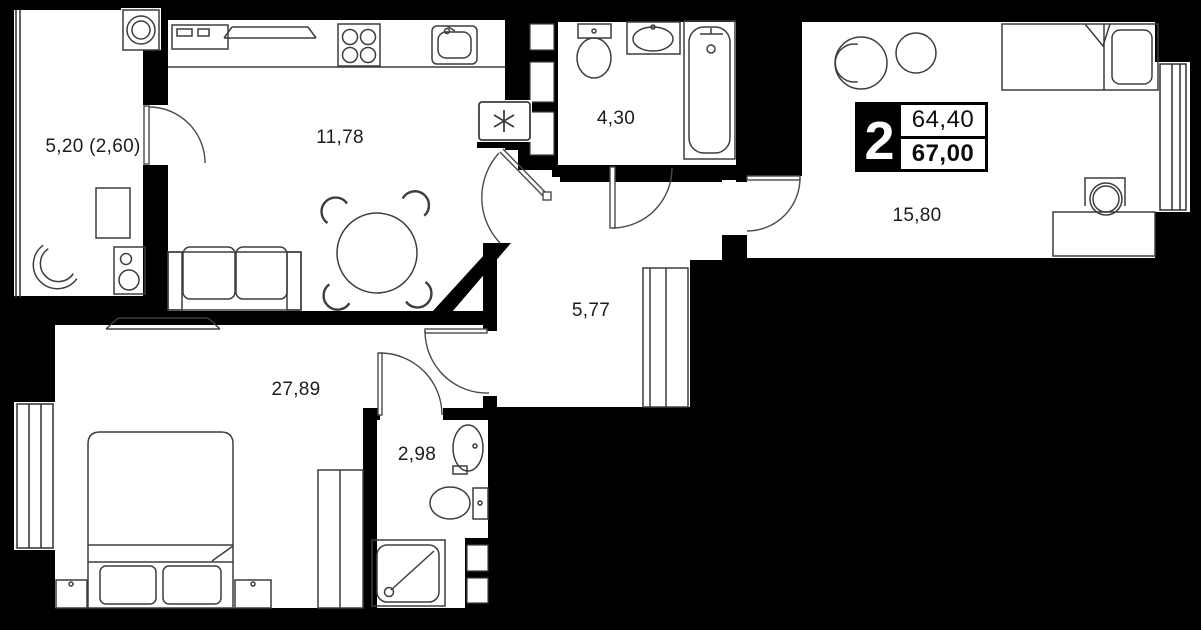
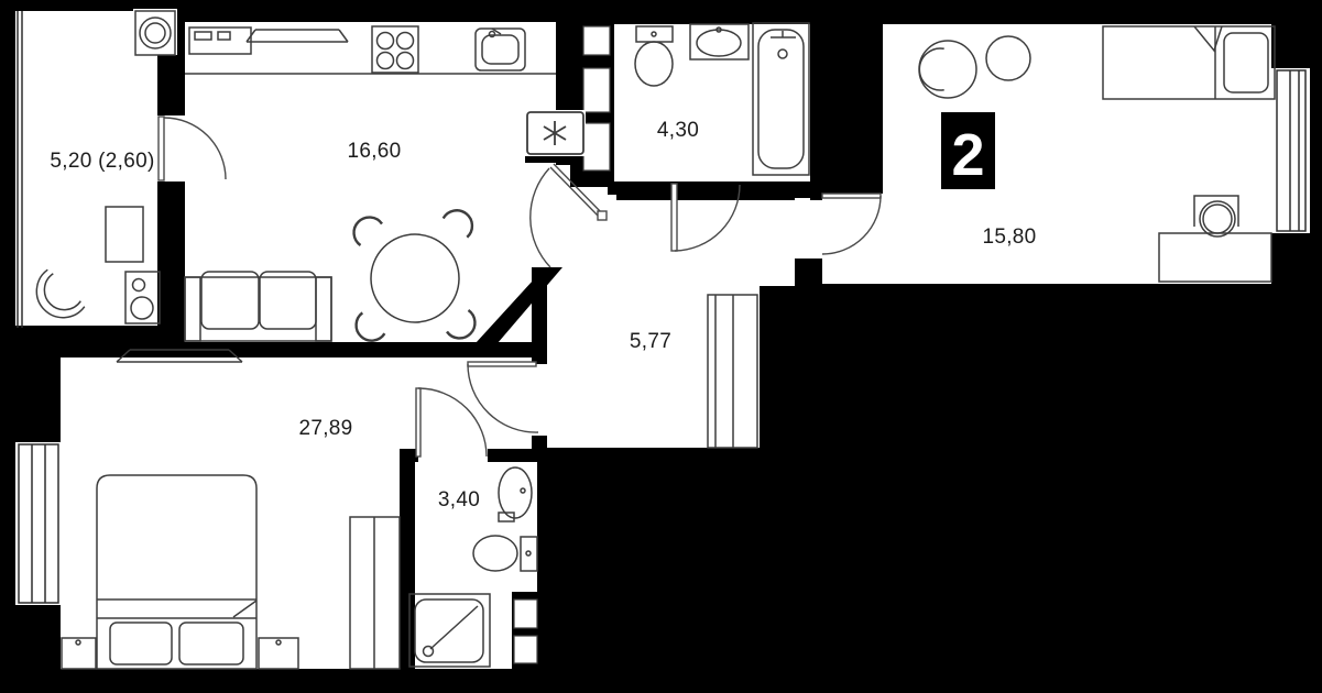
  5,20 (2,60)
- 11,78
+ 16,60
  4,30
  5,77
  15,80
  27,89
- 2,98
+ 3,40
  2
- 64,40
- 67,00
